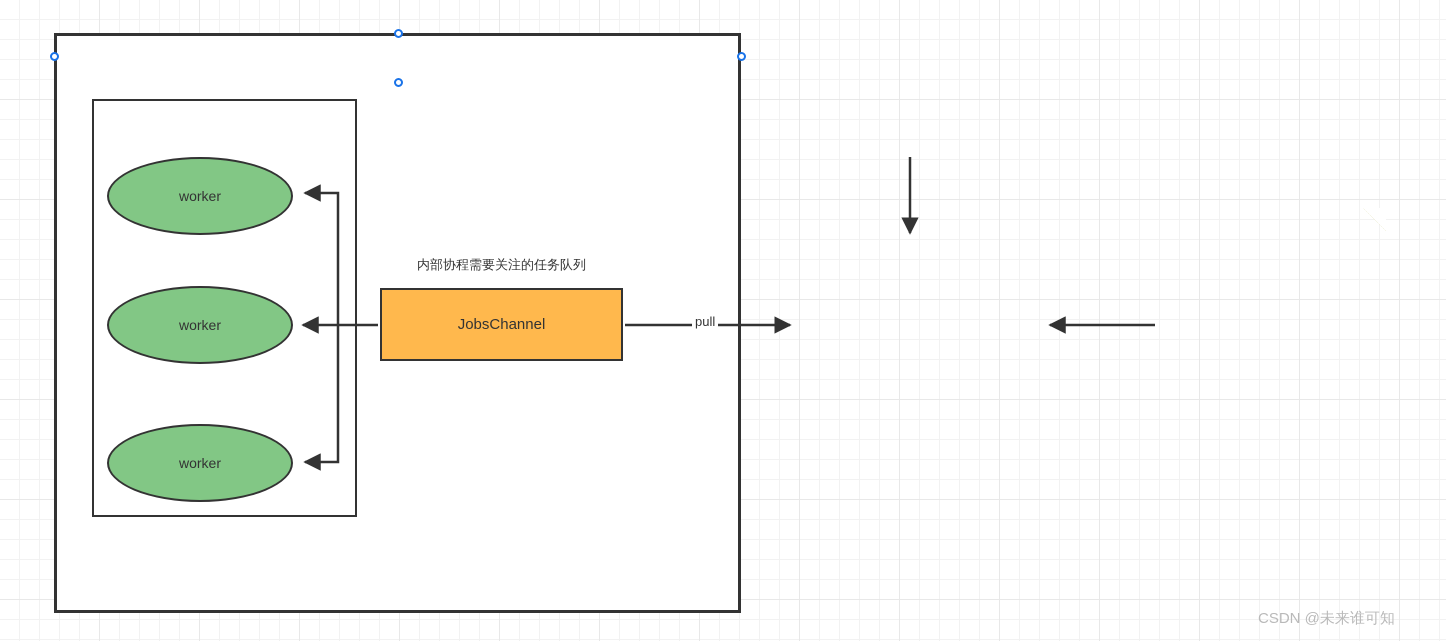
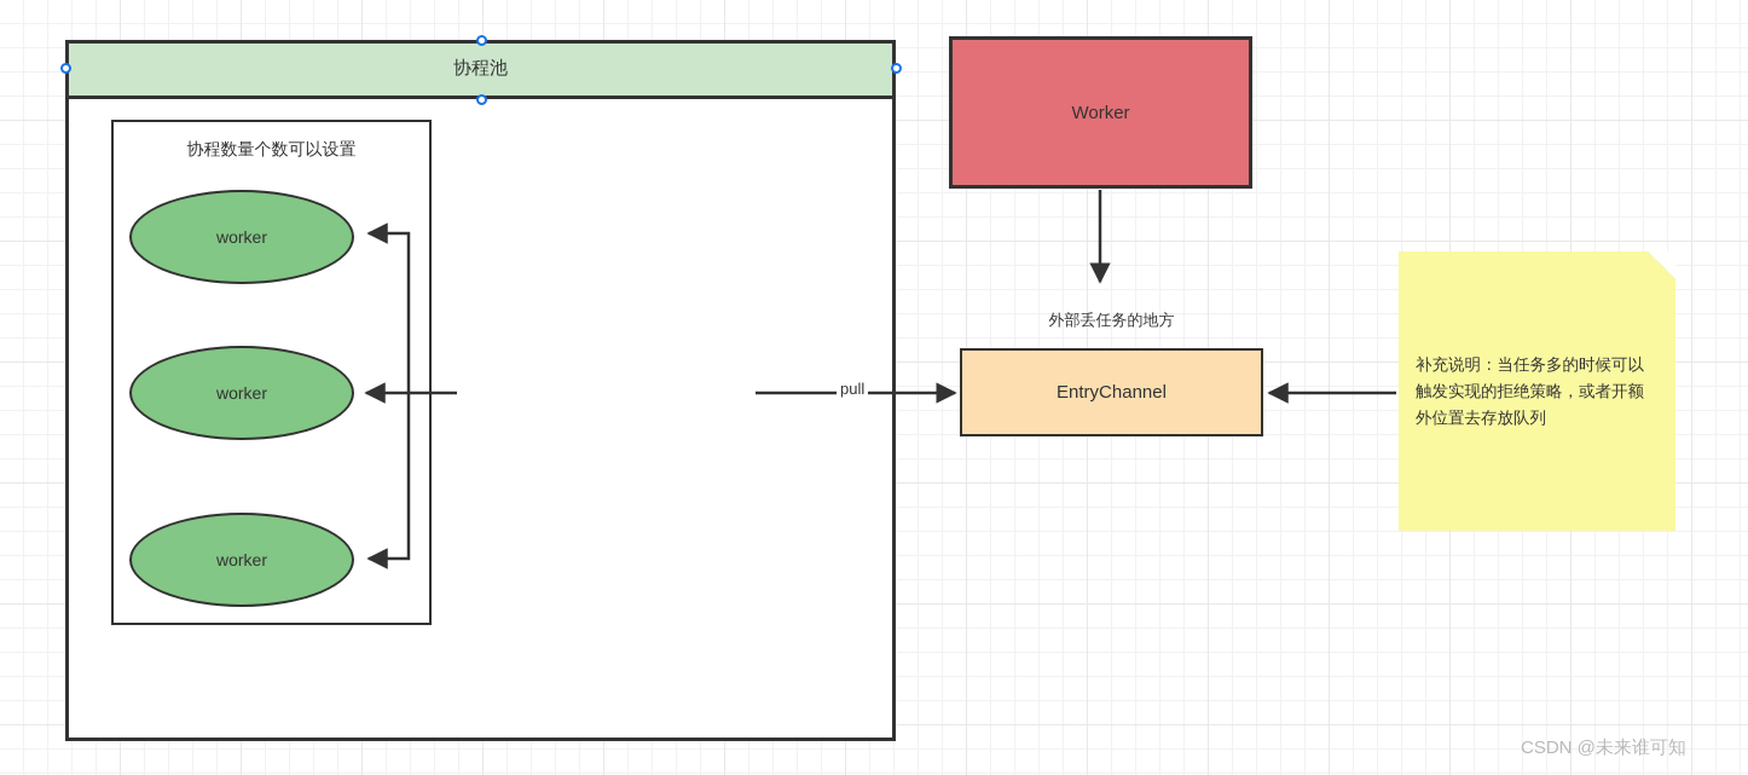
+ 协程数量个数可以设置
  worker
  worker
  worker
- 内部协程需要关注的任务队列
- JobsChannel
  pull
+ 外部丢任务的地方
+ EntryChannel
+ Worker
+ 补充说明：当任务多的时候可以触发实现的拒绝策略，或者开额外位置去存放队列
+ 协程池
  CSDN @未来谁可知
